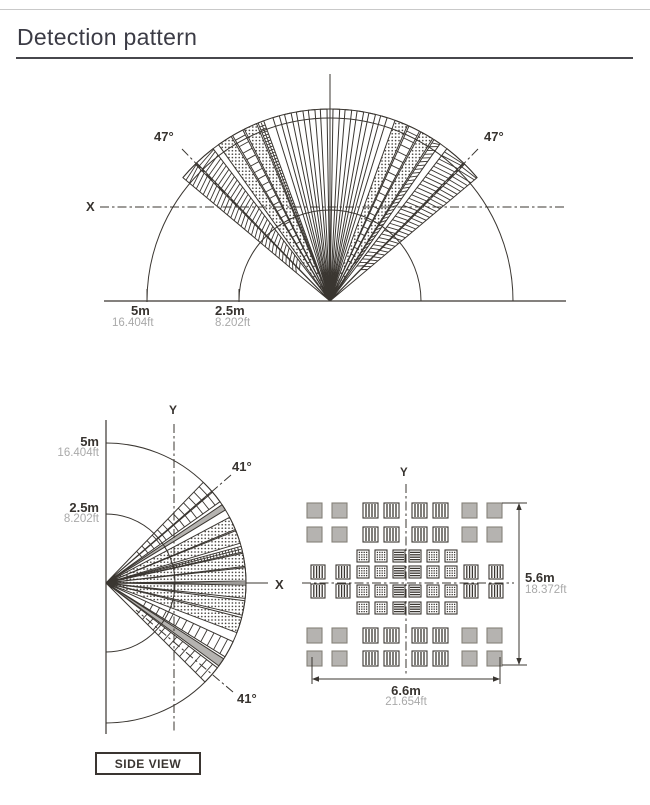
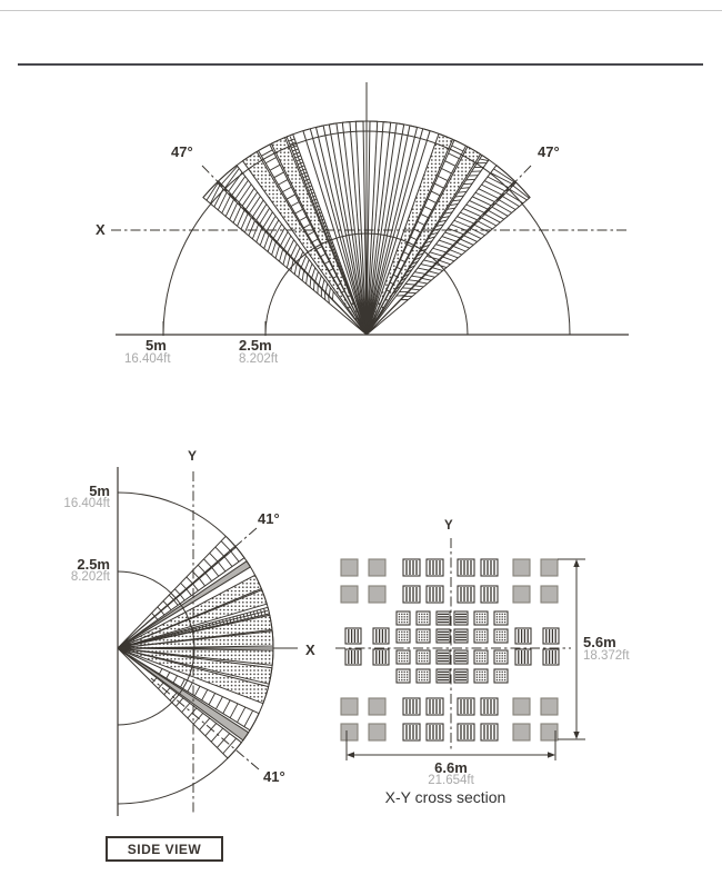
- Detection pattern
  47°
  47°
  X
  5m
  16.404ft
  2.5m
  8.202ft
  Y
  5m
  16.404ft
  2.5m
  8.202ft
  41°
  41°
  X
  SIDE VIEW
  Y
  5.6m
  18.372ft
  6.6m
  21.654ft
+ X-Y cross section
